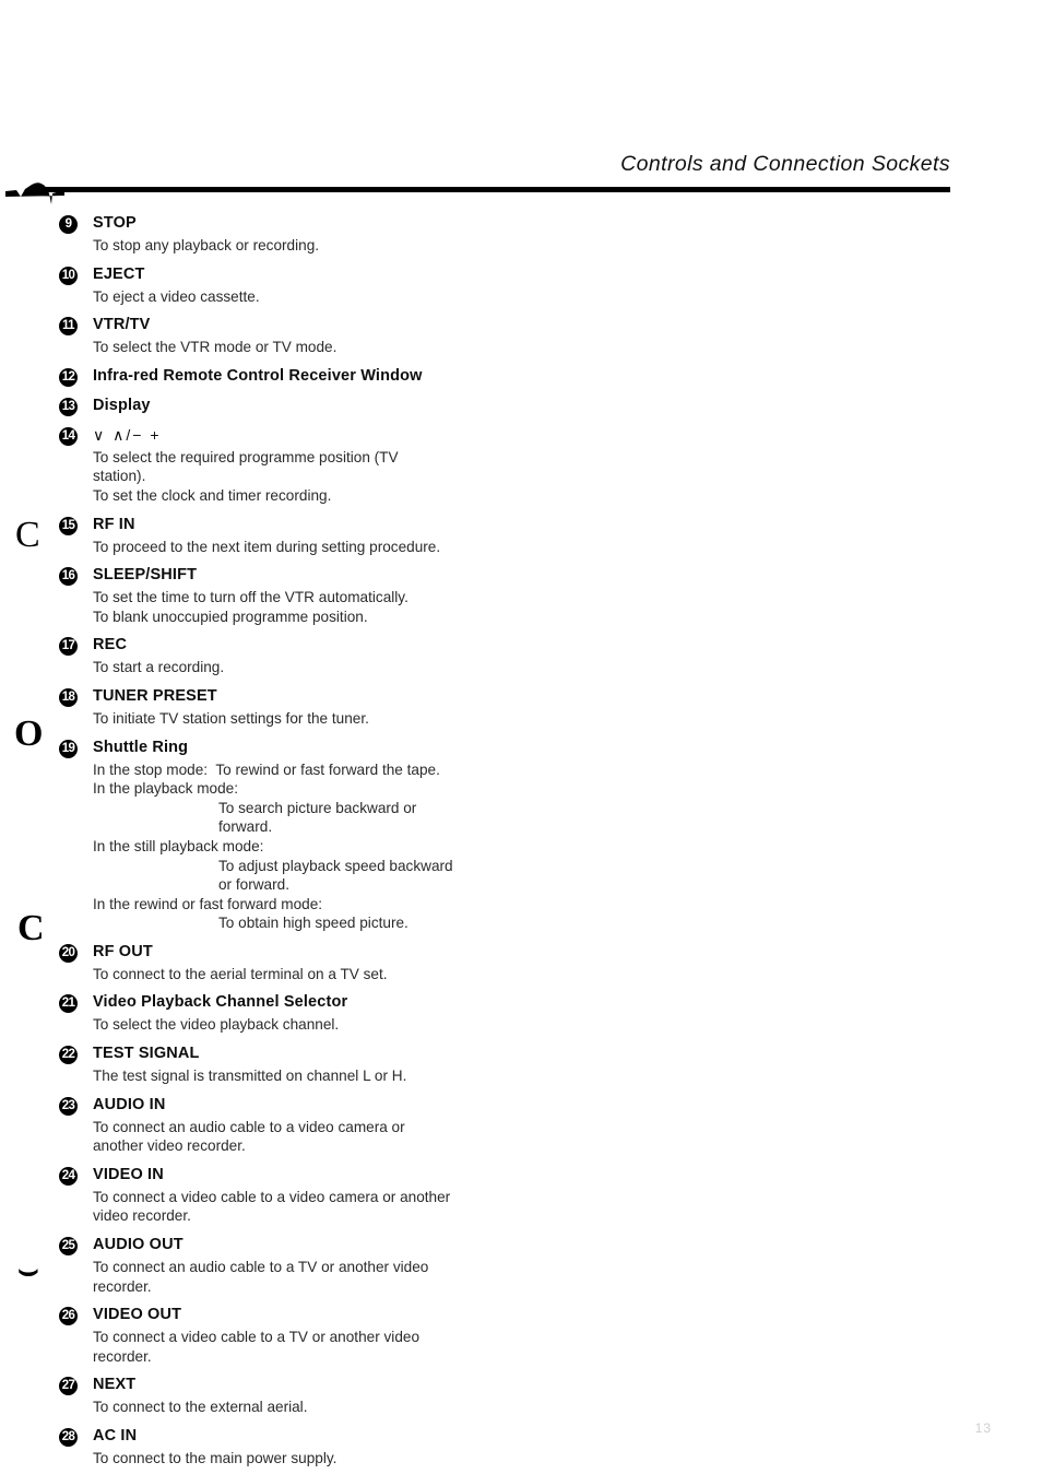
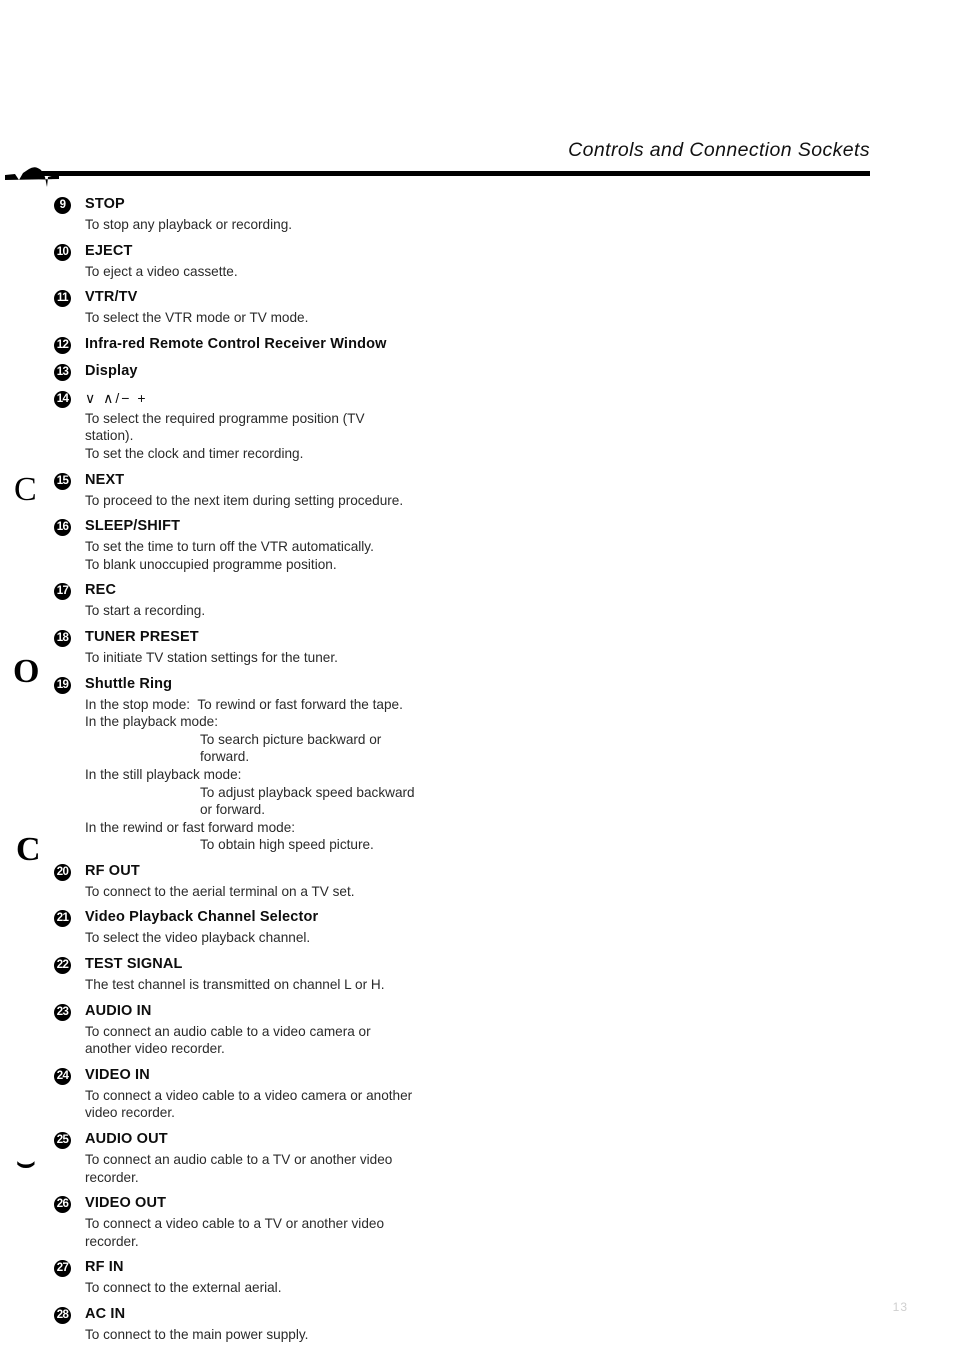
  Controls and Connection Sockets
  9
  STOP
  To stop any playback or recording.
  10
  EJECT
  To eject a video cassette.
  11
  VTR/TV
  To select the VTR mode or TV mode.
  12
  Infra-red Remote Control Receiver Window
  13
  Display
  14
  ∨ ∧/− +
  To select the required programme position (TV
  station).
  To set the clock and timer recording.
  15
- RF IN
+ NEXT
  To proceed to the next item during setting procedure.
  16
  SLEEP/SHIFT
  To set the time to turn off the VTR automatically.
  To blank unoccupied programme position.
  17
  REC
  To start a recording.
  18
  TUNER PRESET
  To initiate TV station settings for the tuner.
  19
  Shuttle Ring
  In the stop mode: To rewind or fast forward the tape.
  In the playback mode:
  To search picture backward or
  forward.
  In the still playback mode:
  To adjust playback speed backward
  or forward.
  In the rewind or fast forward mode:
  To obtain high speed picture.
  20
  RF OUT
  To connect to the aerial terminal on a TV set.
  21
  Video Playback Channel Selector
  To select the video playback channel.
  22
  TEST SIGNAL
- The test signal is transmitted on channel L or H.
+ The test channel is transmitted on channel L or H.
  23
  AUDIO IN
  To connect an audio cable to a video camera or
  another video recorder.
  24
  VIDEO IN
  To connect a video cable to a video camera or another
  video recorder.
  25
  AUDIO OUT
  To connect an audio cable to a TV or another video
  recorder.
  26
  VIDEO OUT
  To connect a video cable to a TV or another video
  recorder.
  27
- NEXT
+ RF IN
  To connect to the external aerial.
  28
  AC IN
  To connect to the main power supply.
  C
  O
  C
  ⌣
  13
